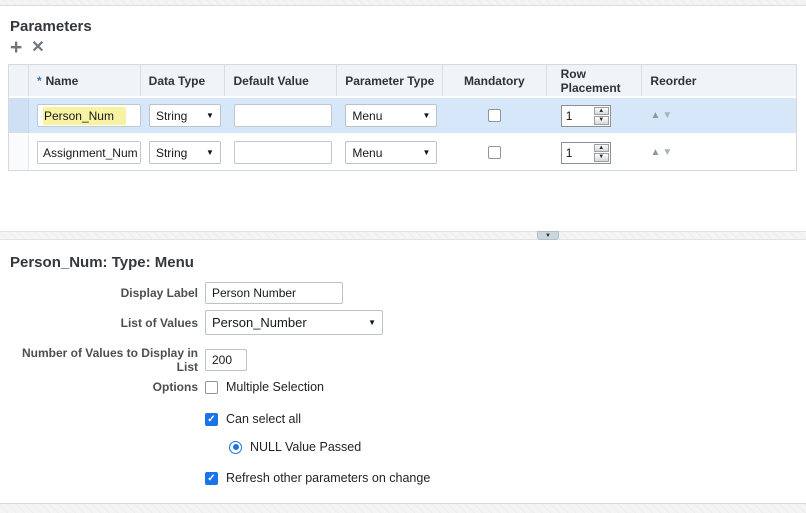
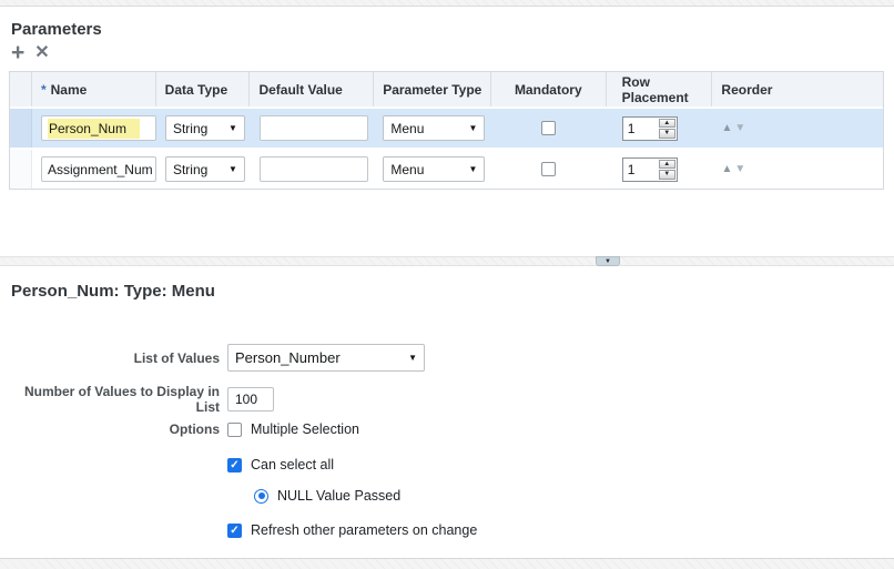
  Parameters
  +
  ✕
  *
  Name
  Data Type
  Default Value
  Parameter Type
  Mandatory
  Row Placement
  Reorder
  Person_Num
  String
  ▼
  Menu
  ▼
  1
  ▲
  ▼
  Assignment_Num
  String
  ▼
  Menu
  ▼
  1
  ▲
  ▼
  Person_Num: Type: Menu
- Display Label
- Person Number
  List of Values
  Person_Number
  ▼
  Number of Values to Display in List
- 200
+ 100
  Options
  Multiple Selection
  ✓
  Can select all
  NULL Value Passed
  ✓
  Refresh other parameters on change
